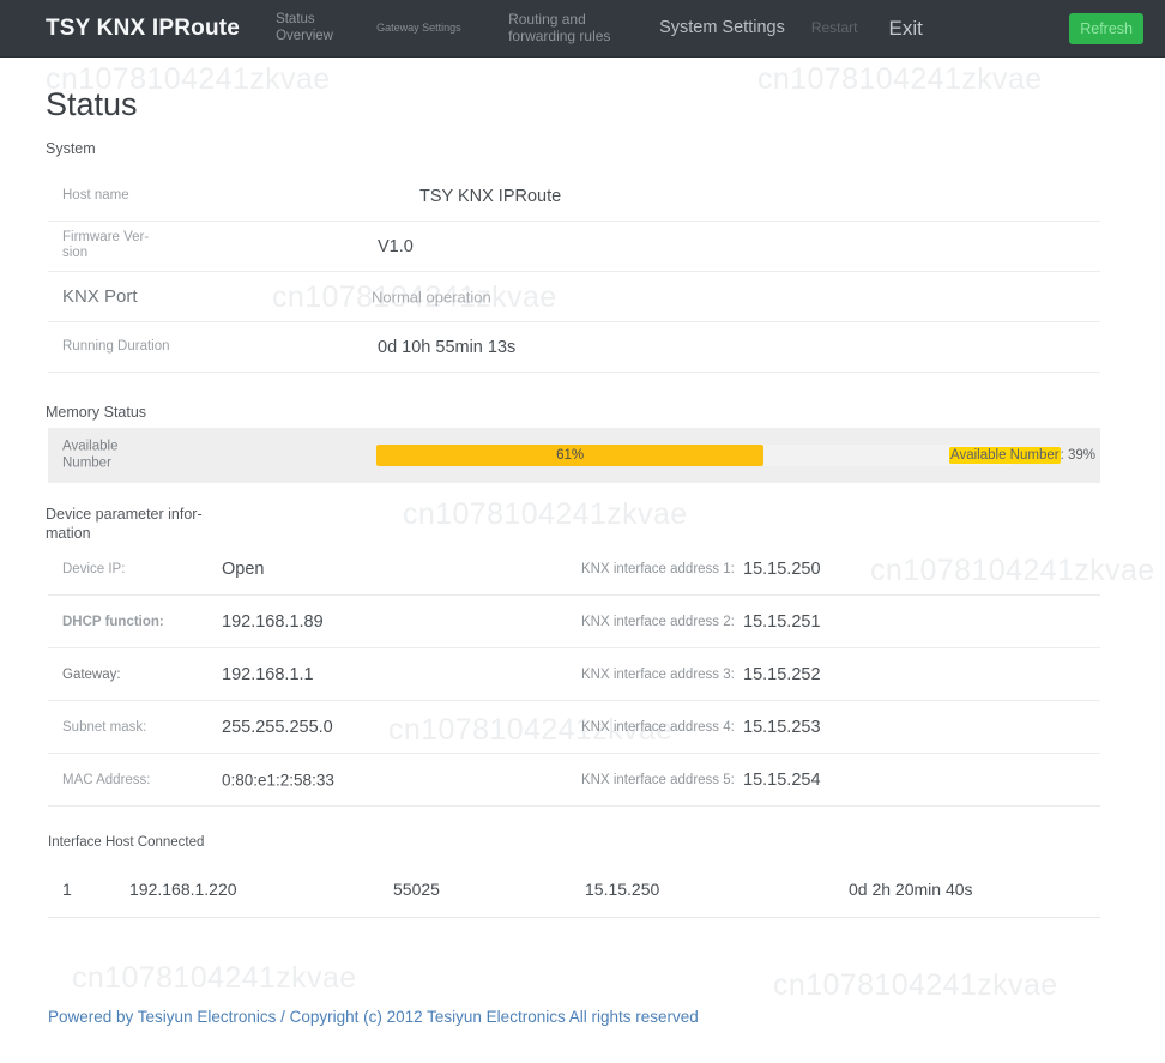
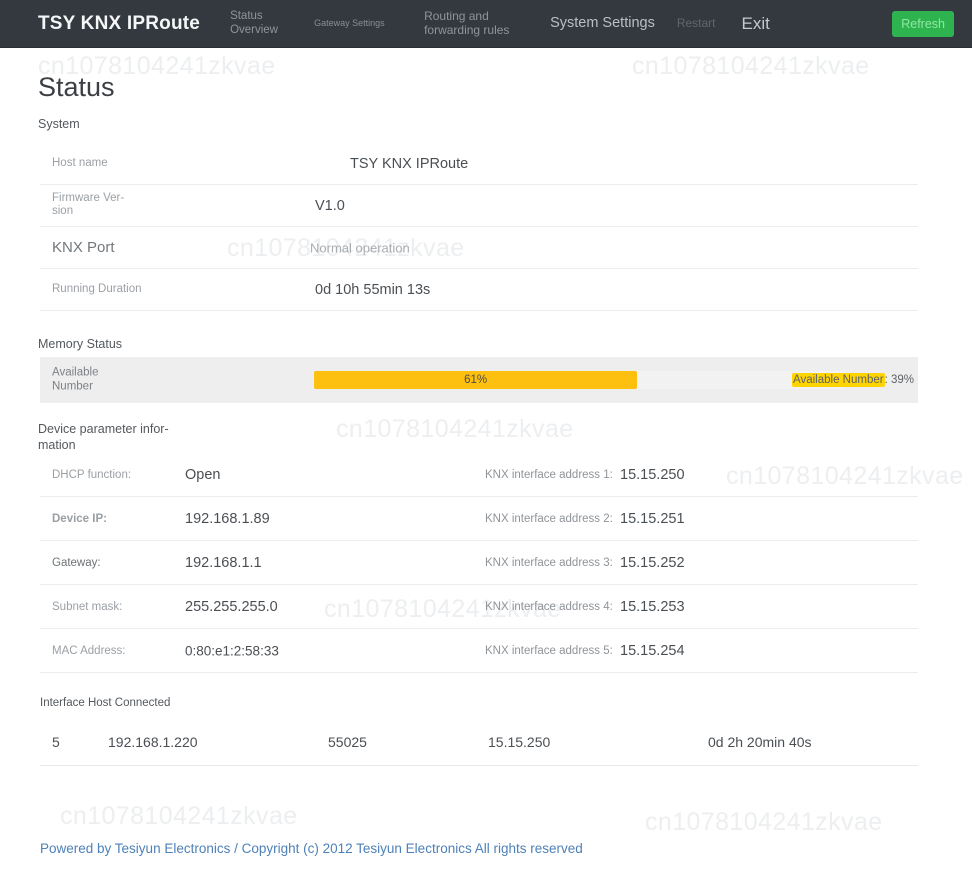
  cn1078104241zkvae
  cn1078104241zkvae
  cn1078104241zkvae
  TSY KNX IPRoute
  Status Overview
  Gateway Settings
  Routing and forwarding rules
  System Settings
  Restart
  Exit
  Refresh
  Status
  System
  Host name
  TSY KNX IPRoute
  Firmware Ver-
  sion
  V1.0
  KNX Port
  Normal operation
  Running Duration
  0d 10h 55min 13s
  Memory Status
  Available
  Number
  61%
  Available Number: 39%
  Device parameter infor-
  mation
- Device IP:
+ DHCP function:
  Open
  KNX interface address 1:
  15.15.250
- DHCP function:
+ Device IP:
  192.168.1.89
  KNX interface address 2:
  15.15.251
  Gateway:
  192.168.1.1
  KNX interface address 3:
  15.15.252
  Subnet mask:
  255.255.255.0
  KNX interface address 4:
  15.15.253
  MAC Address:
  0:80:e1:2:58:33
  KNX interface address 5:
  15.15.254
  Interface Host Connected
- 1
+ 5
  192.168.1.220
  55025
  15.15.250
  0d 2h 20min 40s
  Powered by Tesiyun Electronics / Copyright (c) 2012 Tesiyun Electronics All rights reserved
